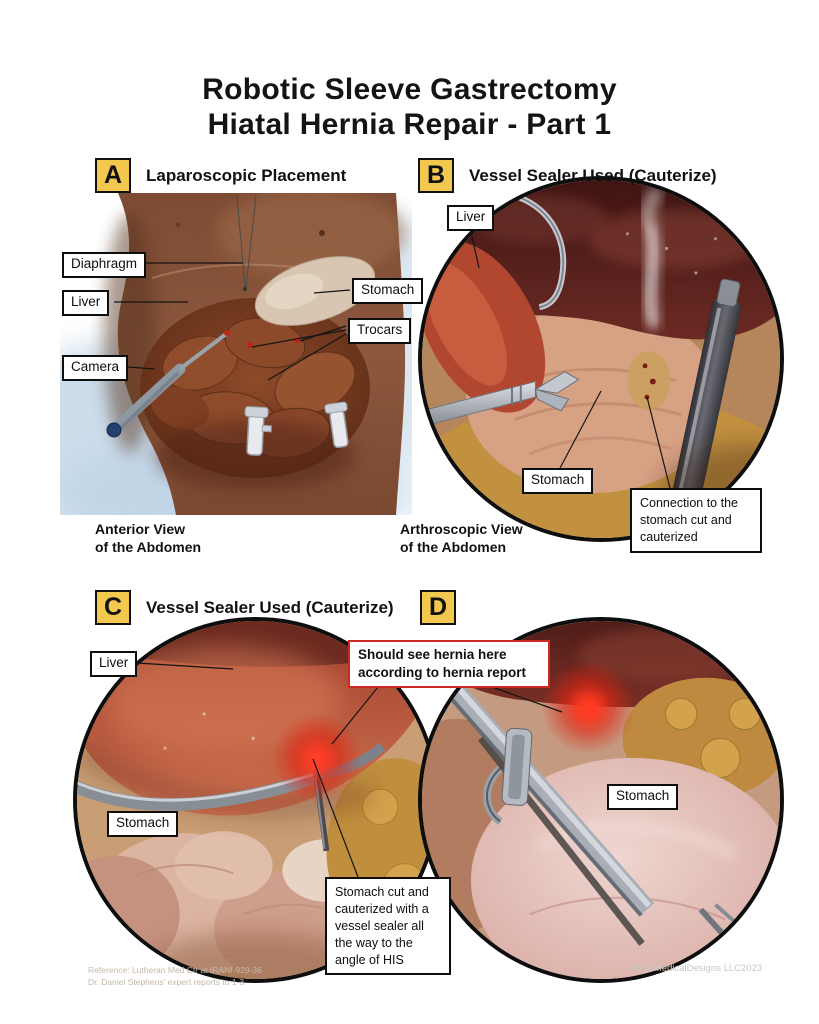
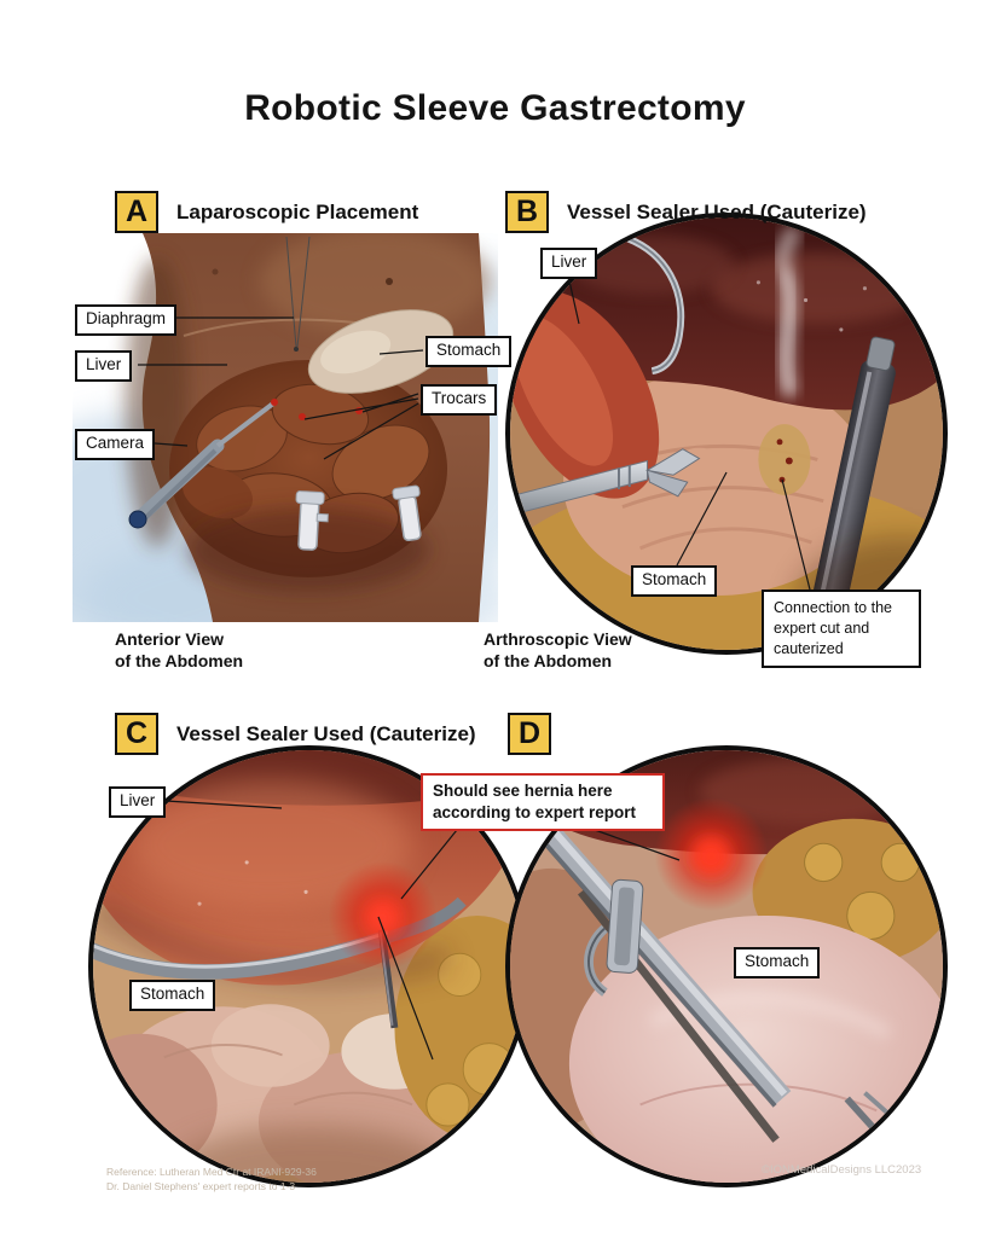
  Robotic Sleeve Gastrectomy
- Hiatal Hernia Repair - Part 1
  A
  Laparoscopic Placement
  B
  Vessel Sealer Used (Cauterize)
  C
  Vessel Sealer Used (Cauterize)
  D
  Diaphragm
  Liver
  Camera
  Stomach
  Trocars
  Anterior View
  of the Abdomen
  Liver
  Stomach
- Connection to the stomach cut and cauterized
+ Connection to the expert cut and cauterized
  Arthroscopic View
  of the Abdomen
  Liver
  Stomach
- Stomach cut and cauterized with a vessel sealer all the way to the angle of HIS
  Stomach
- Should see hernia here according to hernia report
+ Should see hernia here according to expert report
  Reference: Lutheran Med Ctr at IRANI-929-36
  Dr. Daniel Stephens' expert reports to 1-3
  ©IONMedicalDesigns LLC2023
